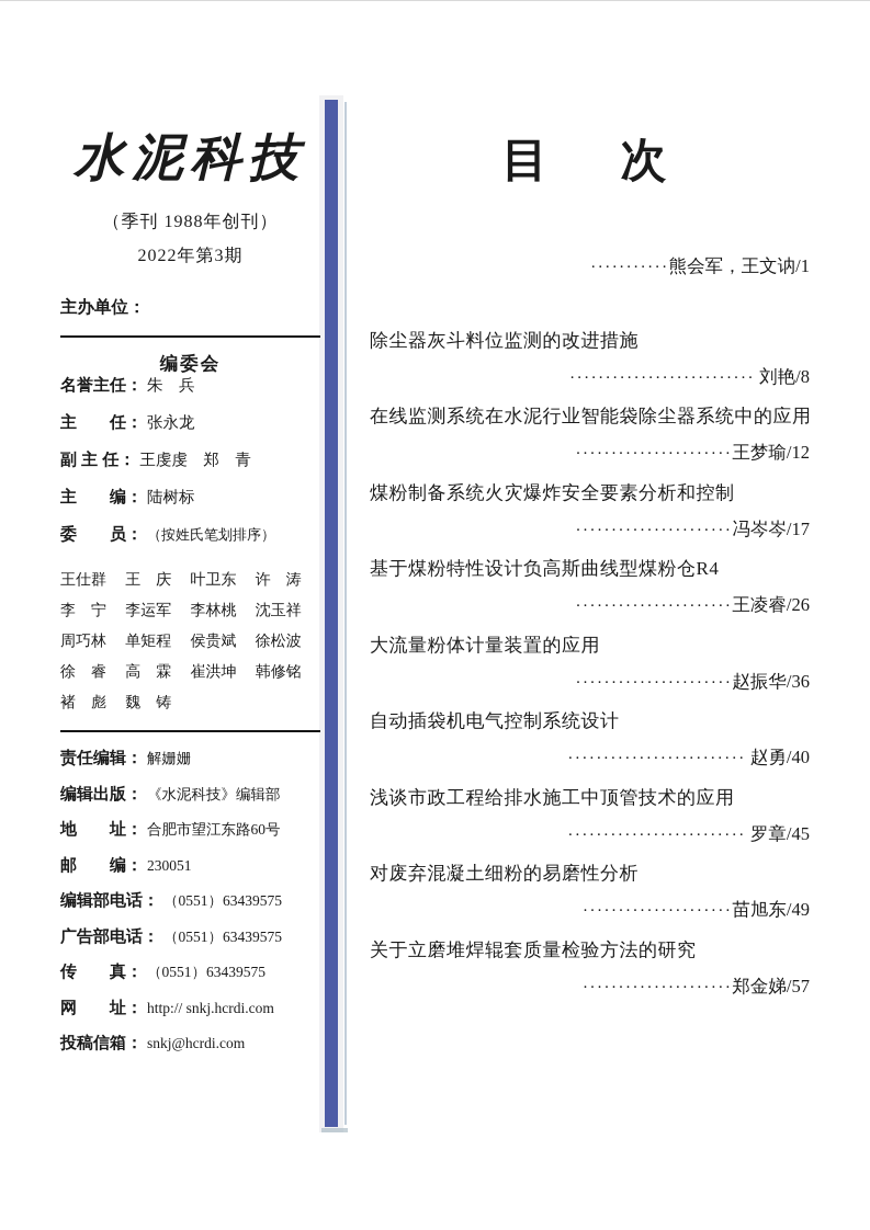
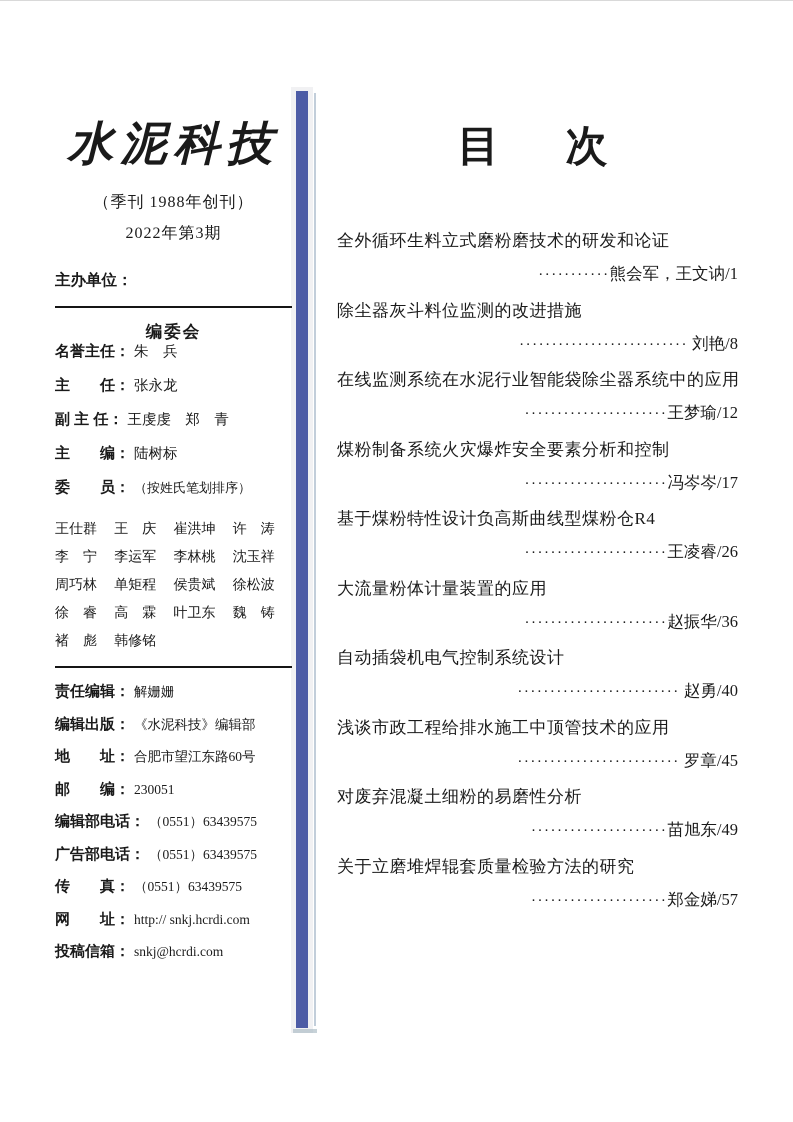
  水泥科技
  （季刊 1988年创刊）
  2022年第3期
  主办单位：
  编委会
  名誉主任：
  朱 兵
  主 任：
  张永龙
  副 主 任：
  王虔虔 郑 青
  主 编：
  陆树标
  委 员：
  （按姓氏笔划排序）
  王仕群
  王 庆
- 叶卫东
+ 崔洪坤
  许 涛
  李 宁
  李运军
  李林桃
  沈玉祥
  周巧林
  单矩程
  侯贵斌
  徐松波
  徐 睿
  高 霖
- 崔洪坤
+ 叶卫东
- 韩修铭
+ 魏 铸
  褚 彪
- 魏 铸
+ 韩修铭
  责任编辑：
  解姗姗
  编辑出版：
  《水泥科技》编辑部
  地 址：
  合肥市望江东路60号
  邮 编：
  230051
  编辑部电话：
  （0551）63439575
  广告部电话：
  （0551）63439575
  传 真：
  （0551）63439575
  网 址：
  http:// snkj.hcrdi.com
  投稿信箱：
  snkj@hcrdi.com
  目 次
+ 全外循环生料立式磨粉磨技术的研发和论证
  ···········熊会军，王文讷/1
  除尘器灰斗料位监测的改进措施
  ·························· 刘艳/8
  在线监测系统在水泥行业智能袋除尘器系统中的应用
  ······················王梦瑜/12
  煤粉制备系统火灾爆炸安全要素分析和控制
  ······················冯岑岑/17
  基于煤粉特性设计负高斯曲线型煤粉仓R4
  ······················王凌睿/26
  大流量粉体计量装置的应用
  ······················赵振华/36
  自动插袋机电气控制系统设计
  ························· 赵勇/40
  浅谈市政工程给排水施工中顶管技术的应用
  ························· 罗章/45
  对废弃混凝土细粉的易磨性分析
  ·····················苗旭东/49
  关于立磨堆焊辊套质量检验方法的研究
  ·····················郑金娣/57
